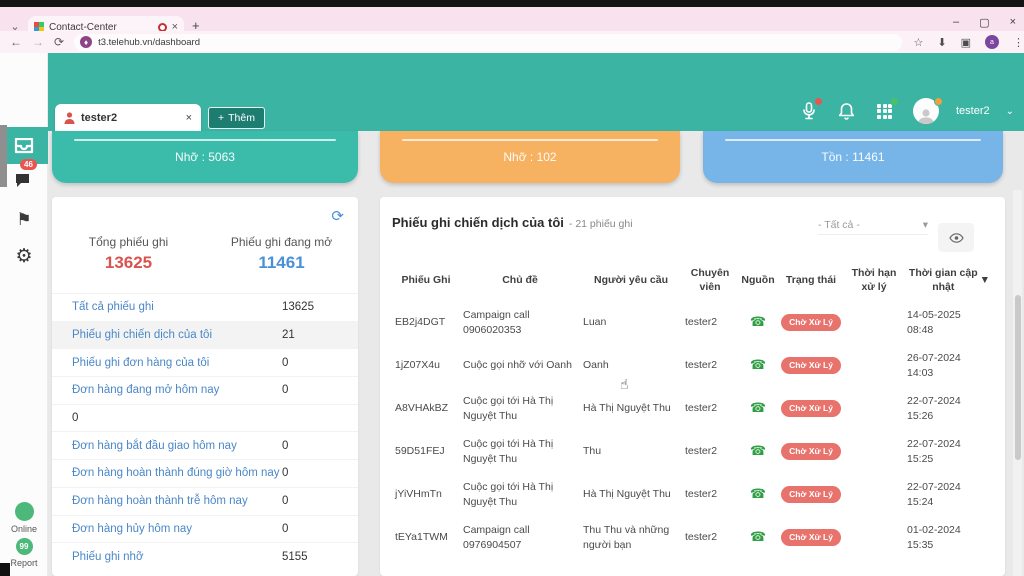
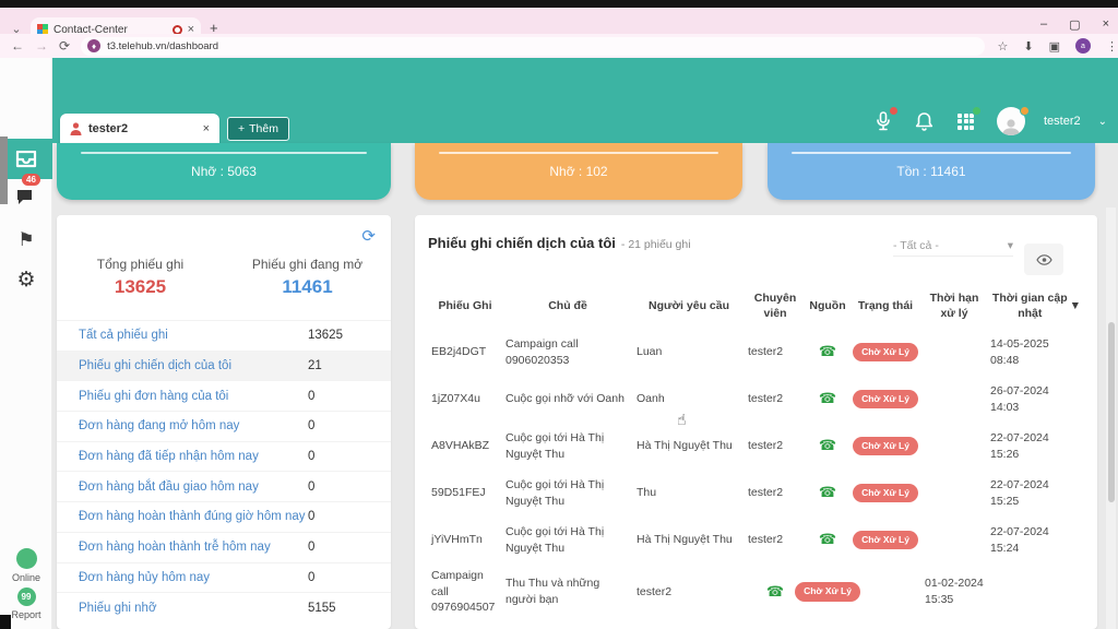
  ⌄
  Contact-Center
  ×
  +
  –
  ▢
  ×
  ←
  →
  ⟳
  ♦
  t3.telehub.vn/dashboard
  ☆
  ⬇
  ▣
  ⋮
  46
  ⚑
  ⚙
  Online
  99
  Report
  tester2
  ×
  +
  Thêm
  tester2
  ⌄
  Nhỡ : 5063
  Nhỡ : 102
  Tồn : 11461
  ⟳
  Tổng phiếu ghi
  13625
  Phiếu ghi đang mở
  11461
  Tất cả phiếu ghi
  13625
  Phiếu ghi chiến dịch của tôi
  21
  Phiếu ghi đơn hàng của tôi
  0
  Đơn hàng đang mở hôm nay
  0
+ Đơn hàng đã tiếp nhận hôm nay
  0
  Đơn hàng bắt đầu giao hôm nay
  0
  Đơn hàng hoàn thành đúng giờ hôm nay
  0
  Đơn hàng hoàn thành trễ hôm nay
  0
  Đơn hàng hủy hôm nay
  0
  Phiếu ghi nhỡ
  5155
  Phiếu ghi chiến dịch của tôi
  - 21 phiếu ghi
  - Tất cả -
  ▾
  Phiếu Ghi
  Chủ đề
  Người yêu cầu
  Chuyên viên
  Nguồn
  Trạng thái
  Thời hạn xử lý
  Thời gian cập nhật
  ▼
  EB2j4DGT
  Campaign call 0906020353
  Luan
  tester2
  ☎
  Chờ Xử Lý
  14-05-2025
  08:48
  1jZ07X4u
  Cuộc gọi nhỡ với Oanh
  Oanh
  tester2
  ☎
  Chờ Xử Lý
  26-07-2024
  14:03
  A8VHAkBZ
  Cuộc gọi tới Hà Thị Nguyệt Thu
  Hà Thị Nguyệt Thu
  tester2
  ☎
  Chờ Xử Lý
  22-07-2024
  15:26
  59D51FEJ
  Cuộc gọi tới Hà Thị Nguyệt Thu
  Thu
  tester2
  ☎
  Chờ Xử Lý
  22-07-2024
  15:25
  jYiVHmTn
  Cuộc gọi tới Hà Thị Nguyệt Thu
  Hà Thị Nguyệt Thu
  tester2
  ☎
  Chờ Xử Lý
  22-07-2024
  15:24
- tEYa1TWM
  Campaign call 0976904507
  Thu Thu và những người bạn
  tester2
  ☎
  Chờ Xử Lý
  01-02-2024
  15:35
  ☝
